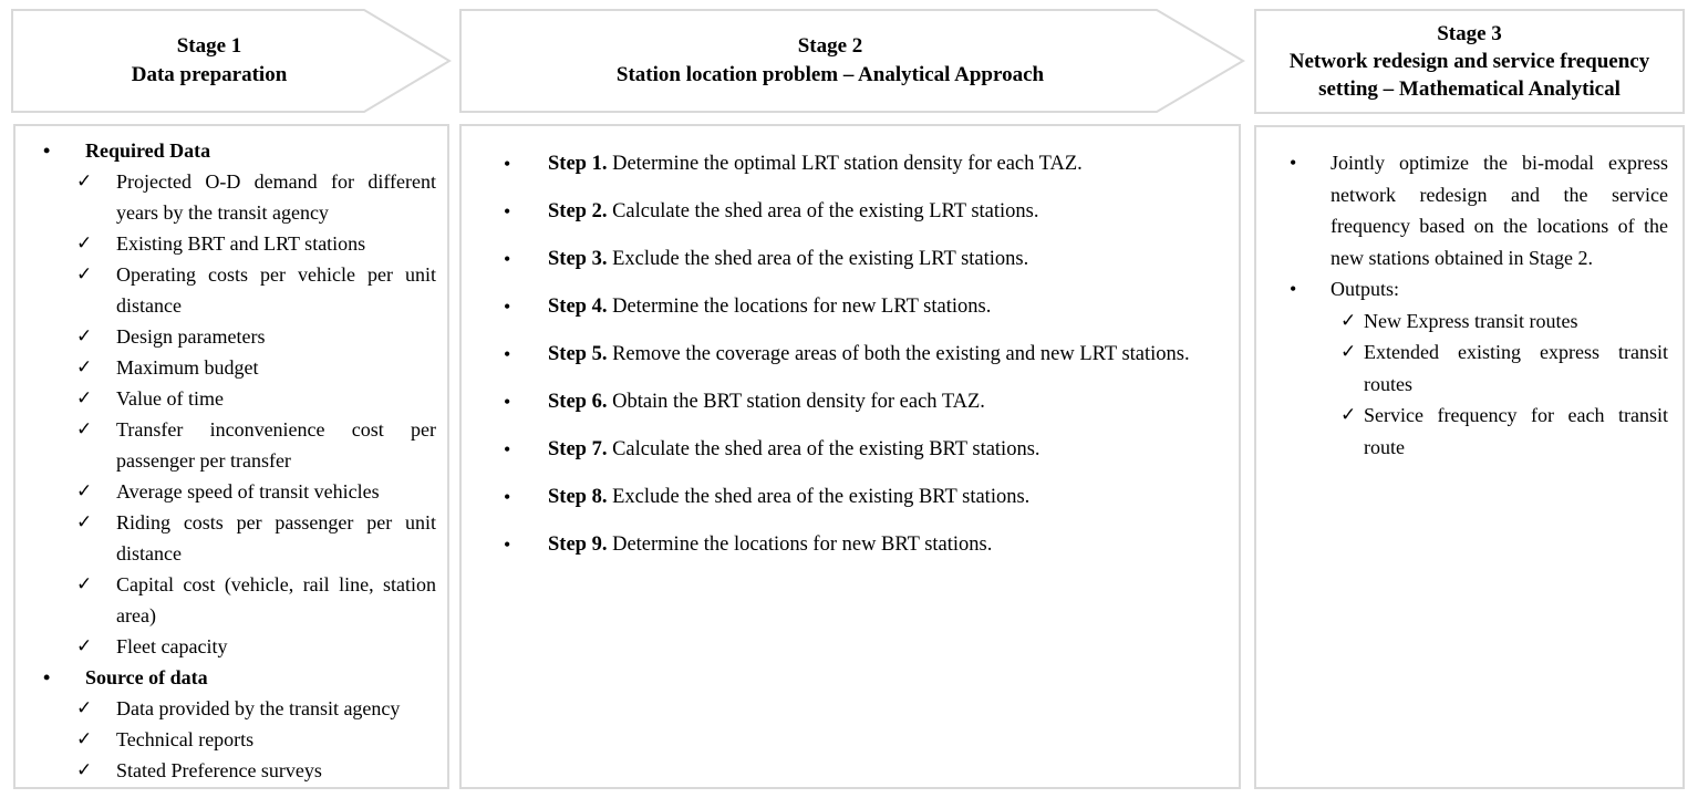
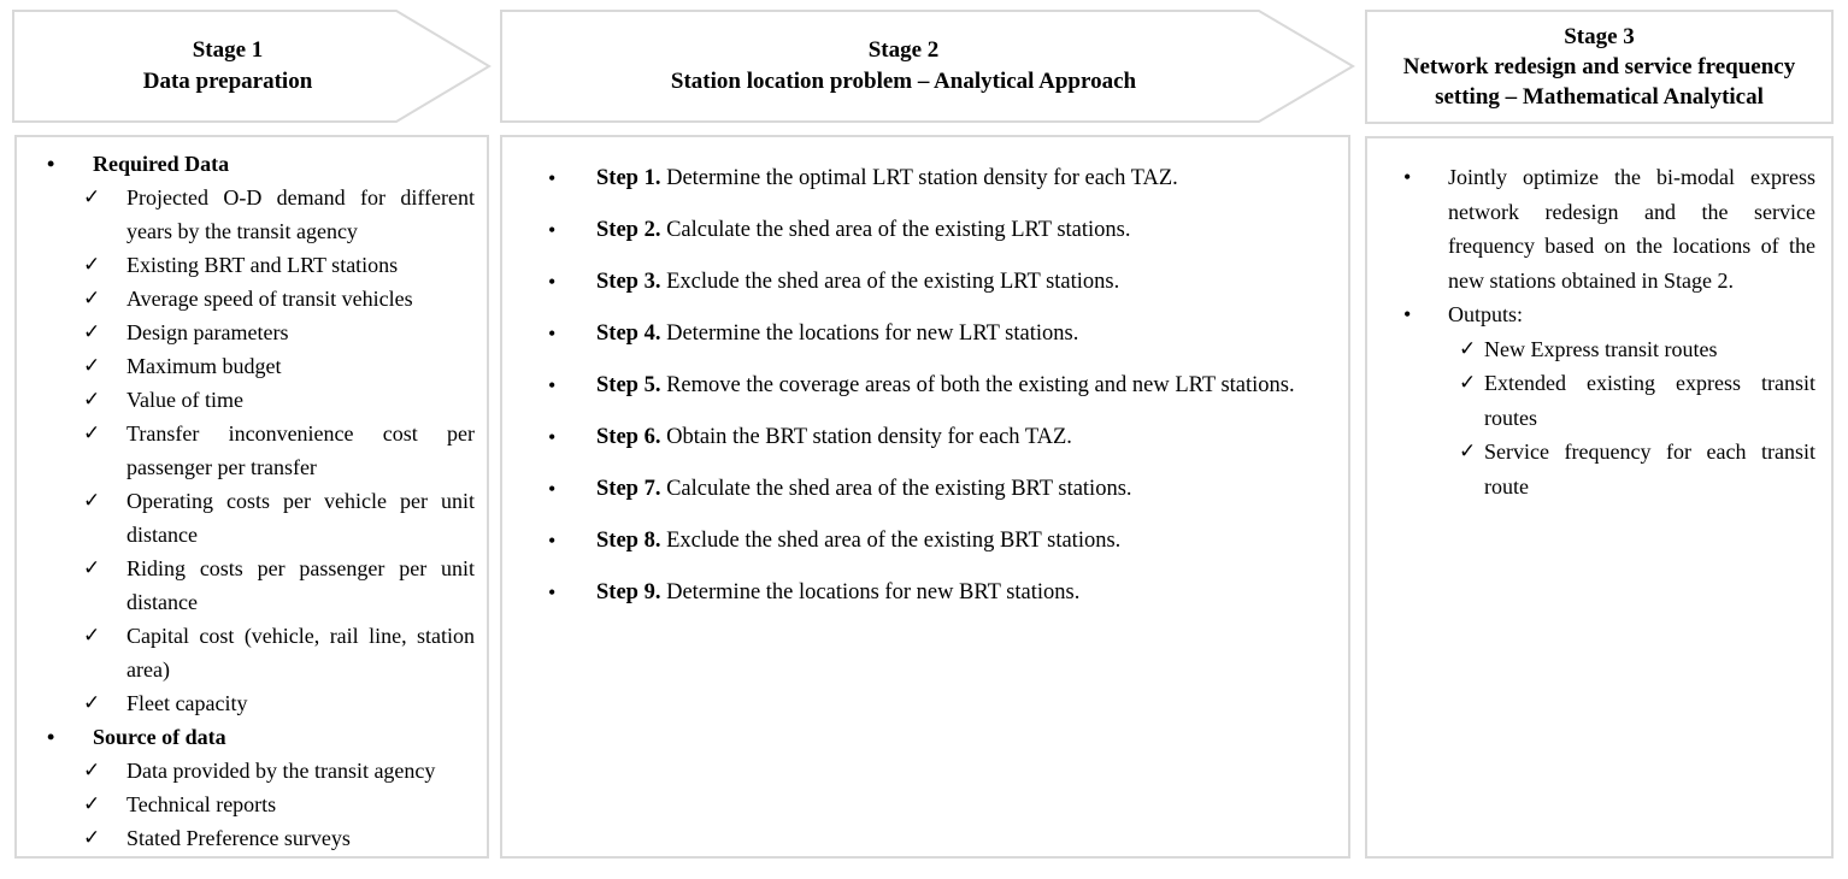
  Stage 1
  Data preparation
  Stage 2
  Station location problem – Analytical Approach
  Stage 3
  Network redesign and service frequency setting – Mathematical Analytical
  •
  Required Data
  ✓
  Projected O-D demand for different years by the transit agency
  ✓
  Existing BRT and LRT stations
  ✓
- Operating costs per vehicle per unit distance
+ Average speed of transit vehicles
  ✓
  Design parameters
  ✓
  Maximum budget
  ✓
  Value of time
  ✓
  Transfer inconvenience cost per passenger per transfer
  ✓
- Average speed of transit vehicles
+ Operating costs per vehicle per unit distance
  ✓
  Riding costs per passenger per unit distance
  ✓
  Capital cost (vehicle, rail line, station area)
  ✓
  Fleet capacity
  •
  Source of data
  ✓
  Data provided by the transit agency
  ✓
  Technical reports
  ✓
  Stated Preference surveys
  •
  Step 1. Determine the optimal LRT station density for each TAZ.
  •
  Step 2. Calculate the shed area of the existing LRT stations.
  •
  Step 3. Exclude the shed area of the existing LRT stations.
  •
  Step 4. Determine the locations for new LRT stations.
  •
  Step 5. Remove the coverage areas of both the existing and new LRT stations.
  •
  Step 6. Obtain the BRT station density for each TAZ.
  •
  Step 7. Calculate the shed area of the existing BRT stations.
  •
  Step 8. Exclude the shed area of the existing BRT stations.
  •
  Step 9. Determine the locations for new BRT stations.
  •
  Jointly optimize the bi-modal express network redesign and the service frequency based on the locations of the new stations obtained in Stage 2.
  •
  Outputs:
  ✓
  New Express transit routes
  ✓
  Extended existing express transit routes
  ✓
  Service frequency for each transit route
